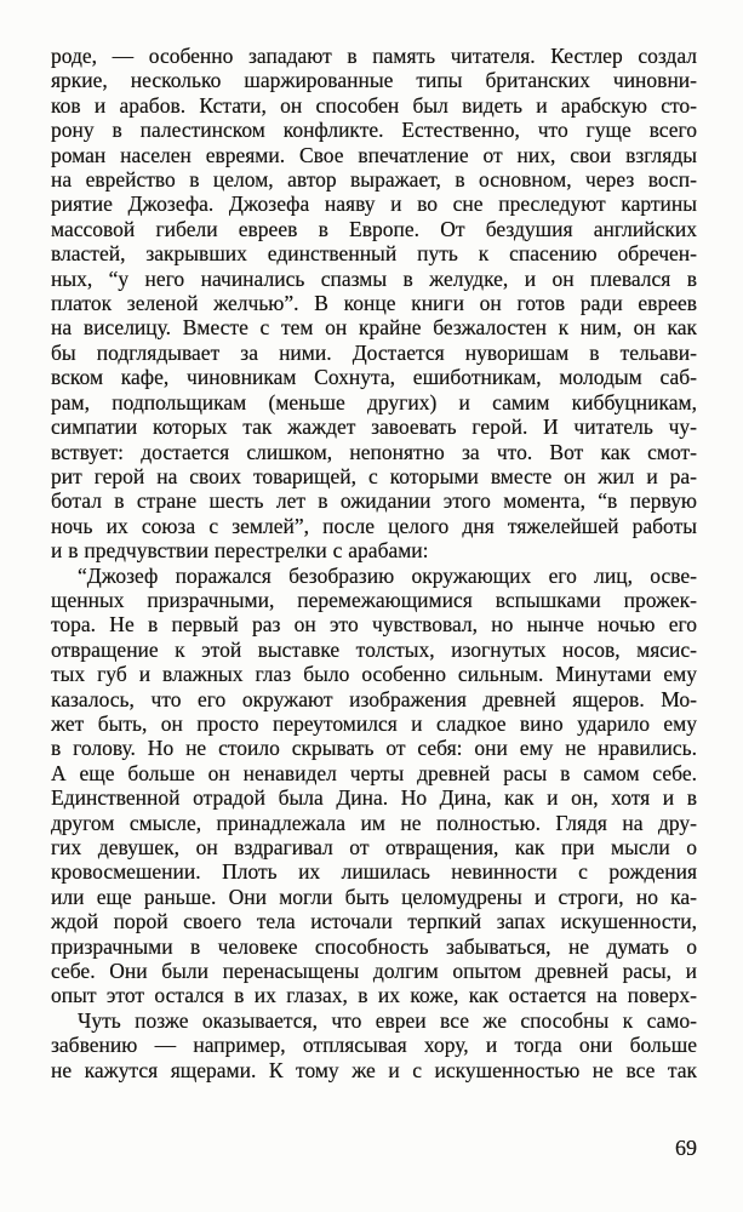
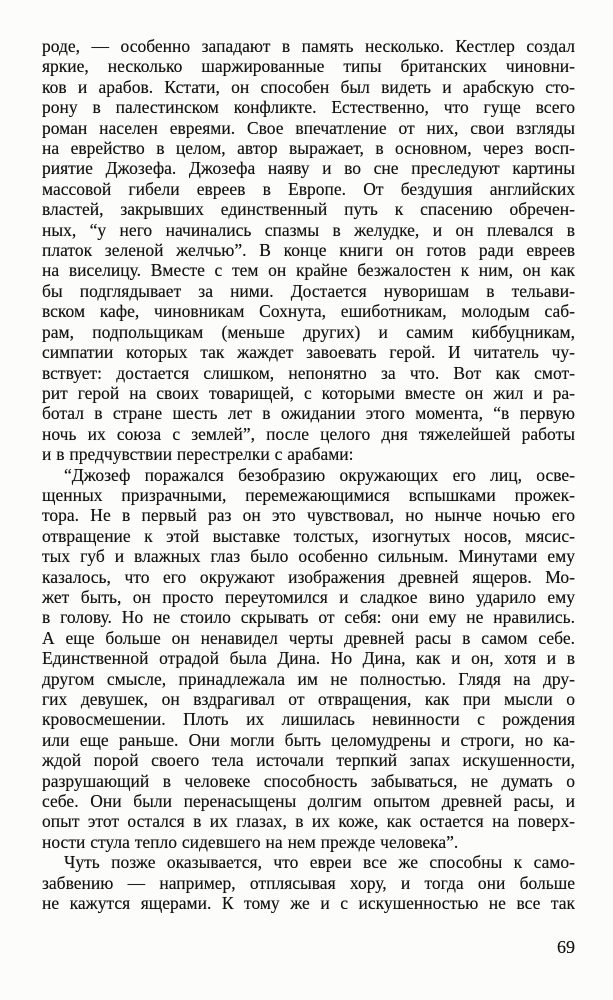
- роде, — особенно западают в память читателя. Кестлер создал
+ роде, — особенно западают в память несколько. Кестлер создал
  яркие, несколько шаржированные типы британских чиновни-
  ков и арабов. Кстати, он способен был видеть и арабскую сто-
  рону в палестинском конфликте. Естественно, что гуще всего
  роман населен евреями. Свое впечатление от них, свои взгляды
  на еврейство в целом, автор выражает, в основном, через восп-
  риятие Джозефа. Джозефа наяву и во сне преследуют картины
  массовой гибели евреев в Европе. От бездушия английских
  властей, закрывших единственный путь к спасению обречен-
  ных, “у него начинались спазмы в желудке, и он плевался в
  платок зеленой желчью”. В конце книги он готов ради евреев
  на виселицу. Вместе с тем он крайне безжалостен к ним, он как
  бы подглядывает за ними. Достается нуворишам в тельави-
  вском кафе, чиновникам Сохнута, ешиботникам, молодым саб-
  рам, подпольщикам (меньше других) и самим киббуцникам,
  симпатии которых так жаждет завоевать герой. И читатель чу-
  вствует: достается слишком, непонятно за что. Вот как смот-
  рит герой на своих товарищей, с которыми вместе он жил и ра-
  ботал в стране шесть лет в ожидании этого момента, “в первую
  ночь их союза с землей”, после целого дня тяжелейшей работы
  и в предчувствии перестрелки с арабами:
  “Джозеф поражался безобразию окружающих его лиц, осве-
  щенных призрачными, перемежающимися вспышками прожек-
  тора. Не в первый раз он это чувствовал, но нынче ночью его
  отвращение к этой выставке толстых, изогнутых носов, мясис-
  тых губ и влажных глаз было особенно сильным. Минутами ему
  казалось, что его окружают изображения древней ящеров. Мо-
  жет быть, он просто переутомился и сладкое вино ударило ему
  в голову. Но не стоило скрывать от себя: они ему не нравились.
  А еще больше он ненавидел черты древней расы в самом себе.
  Единственной отрадой была Дина. Но Дина, как и он, хотя и в
  другом смысле, принадлежала им не полностью. Глядя на дру-
  гих девушек, он вздрагивал от отвращения, как при мысли о
  кровосмешении. Плоть их лишилась невинности с рождения
  или еще раньше. Они могли быть целомудрены и строги, но ка-
  ждой порой своего тела источали терпкий запах искушенности,
- призрачными в человеке способность забываться, не думать о
+ разрушающий в человеке способность забываться, не думать о
  себе. Они были перенасыщены долгим опытом древней расы, и
  опыт этот остался в их глазах, в их коже, как остается на поверх-
+ ности стула тепло сидевшего на нем прежде человека”.
  Чуть позже оказывается, что евреи все же способны к само-
  забвению — например, отплясывая хору, и тогда они больше
  не кажутся ящерами. К тому же и с искушенностью не все так
  69
